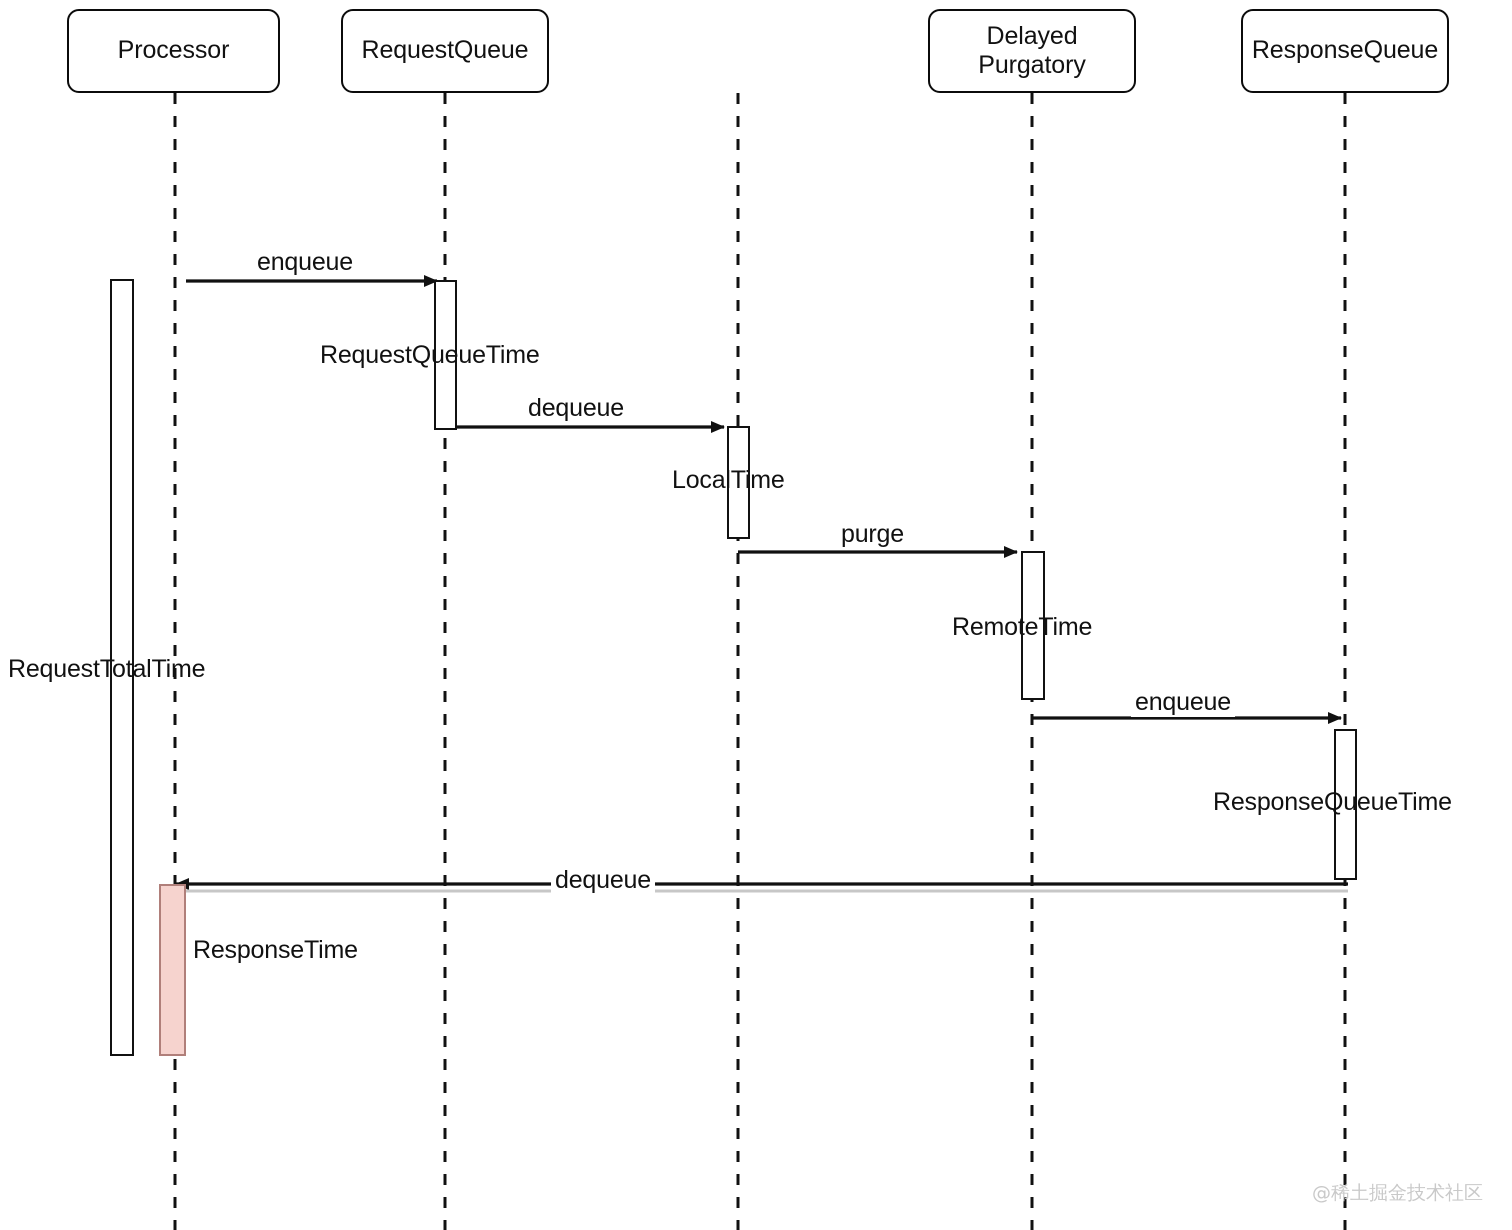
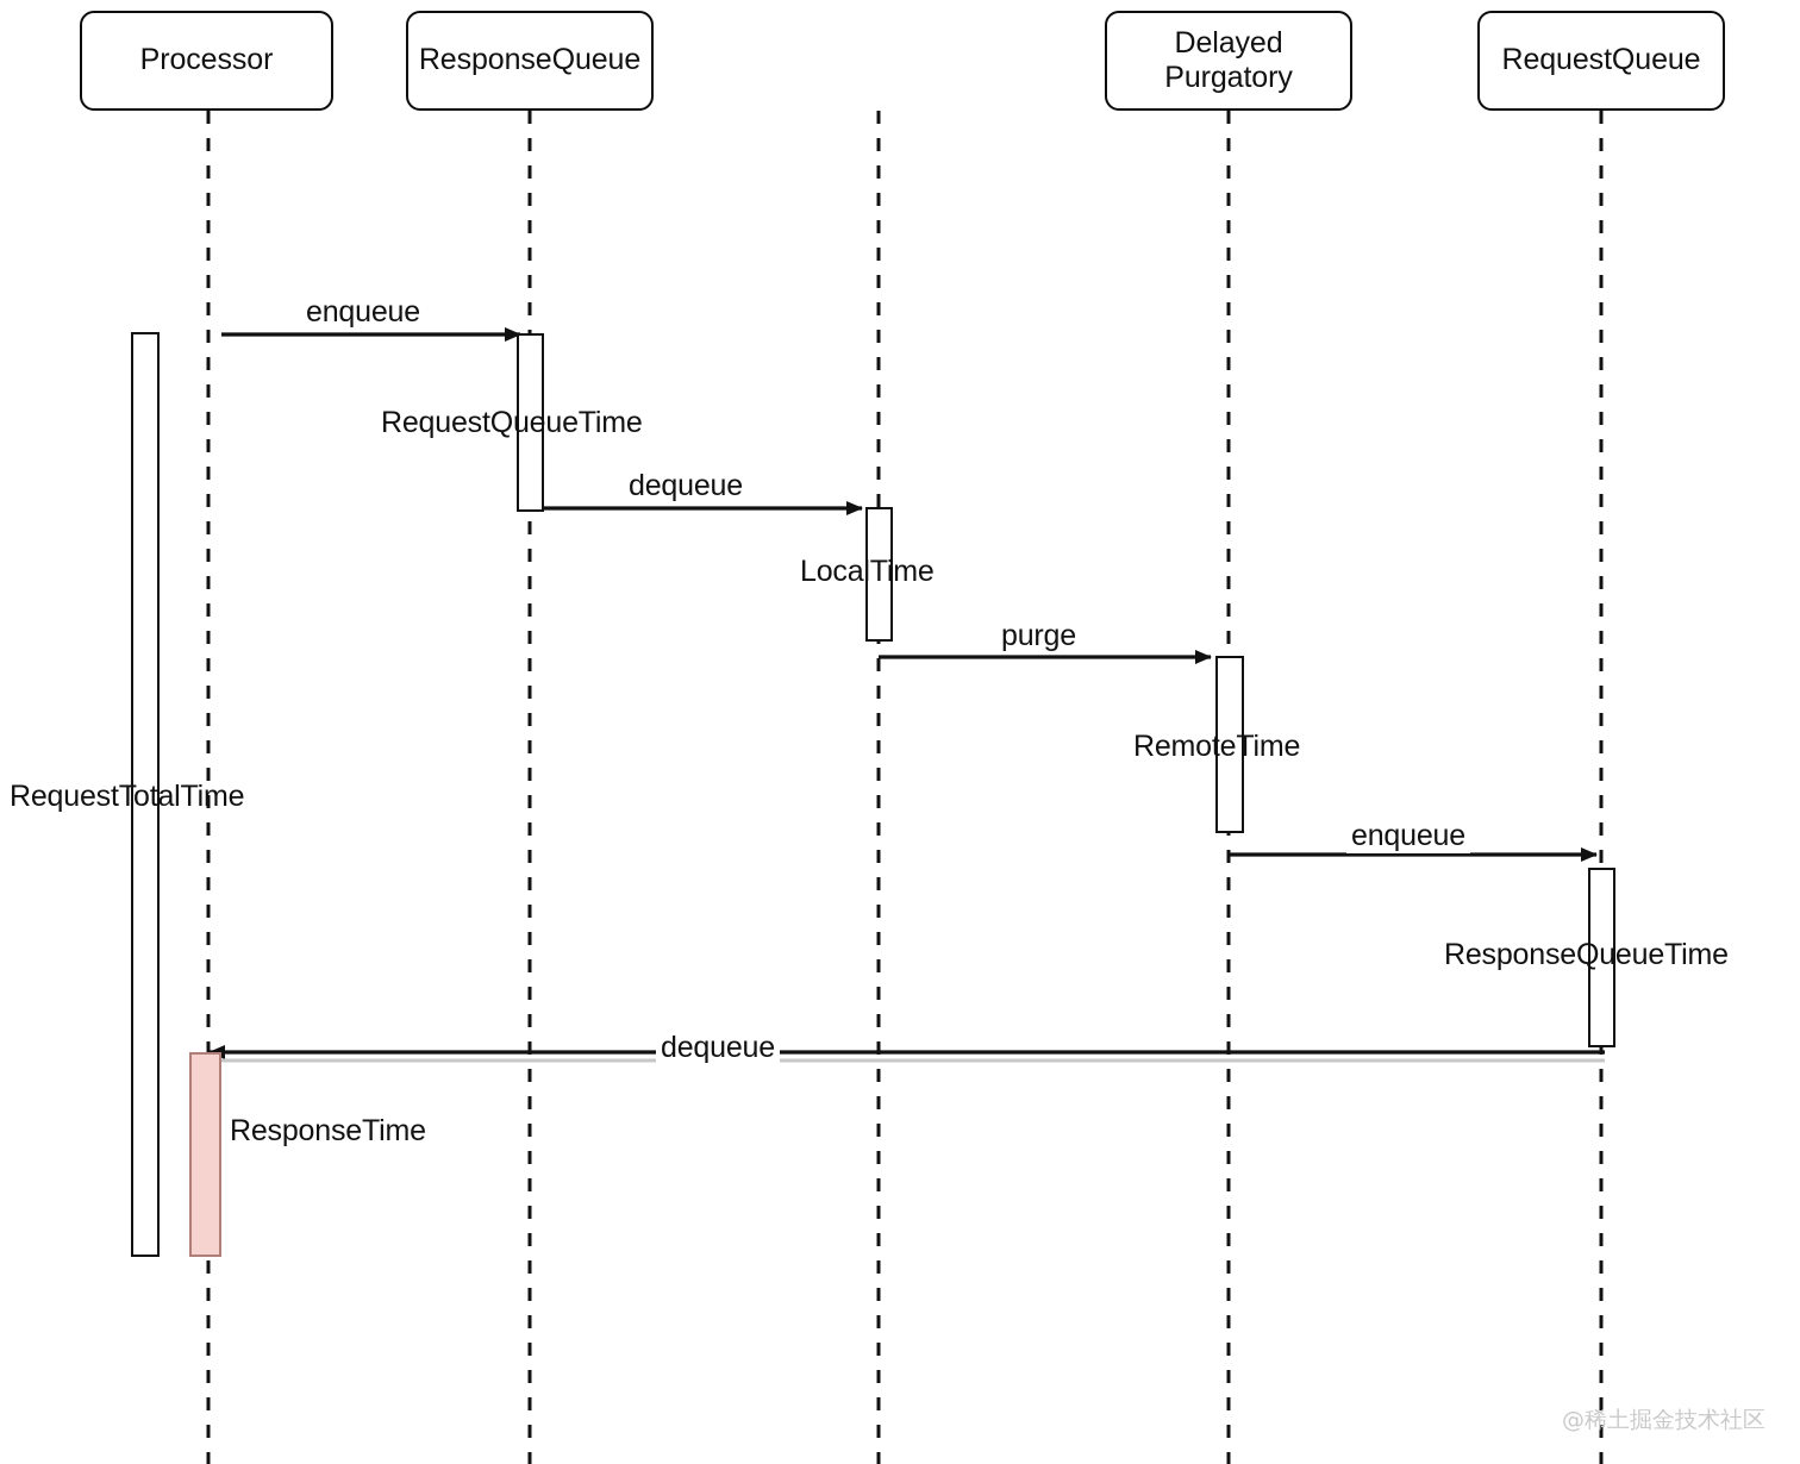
  Processor
- RequestQueue
+ ResponseQueue
  Delayed
  Purgatory
- ResponseQueue
+ RequestQueue
  RequestTotalTime
  RequestQueueTime
  LocalTime
  RemoteTime
  ResponseQueueTime
  ResponseTime
  enqueue
  dequeue
  purge
  enqueue
  dequeue
  @稀土掘金技术社区
